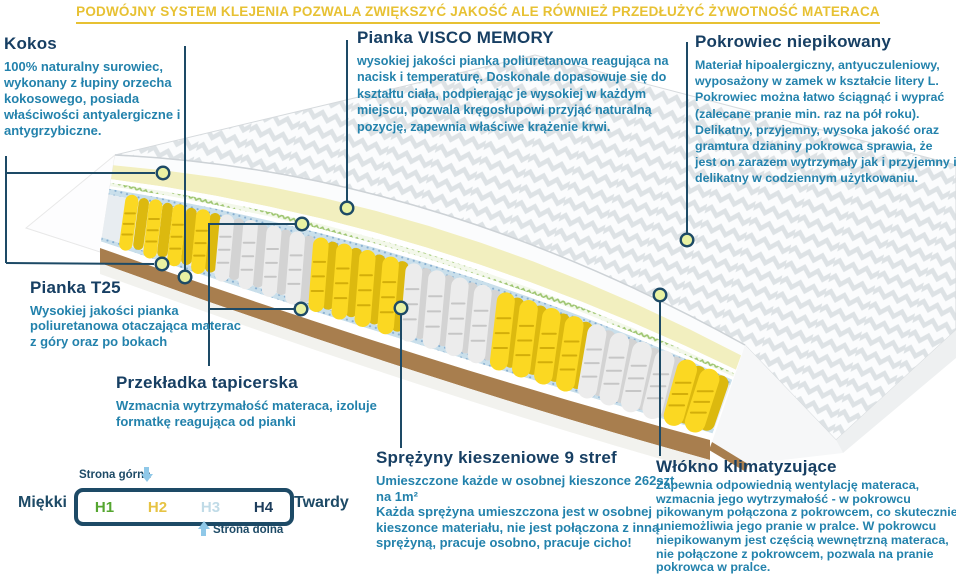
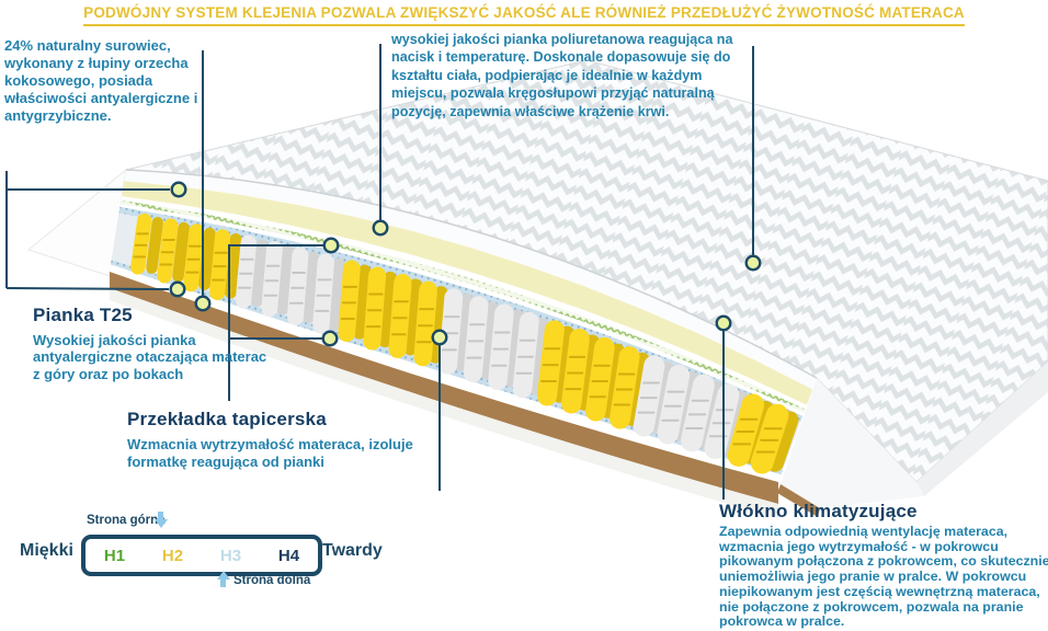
  PODWÓJNY SYSTEM KLEJENIA POZWALA ZWIĘKSZYĆ JAKOŚĆ ALE RÓWNIEŻ PRZEDŁUŻYĆ ŻYWOTNOŚĆ MATERACA
- Kokos
- 100% naturalny surowiec, wykonany z łupiny orzecha kokosowego, posiada właściwości antyalergiczne i antygrzybiczne.
+ 24% naturalny surowiec, wykonany z łupiny orzecha kokosowego, posiada właściwości antyalergiczne i antygrzybiczne.
- Pianka VISCO MEMORY
- wysokiej jakości pianka poliuretanowa reagująca na nacisk i temperaturę. Doskonale dopasowuje się do kształtu ciała, podpierając je wysokiej w każdym miejscu, pozwala kręgosłupowi przyjąć naturalną pozycję, zapewnia właściwe krążenie krwi.
+ wysokiej jakości pianka poliuretanowa reagująca na nacisk i temperaturę. Doskonale dopasowuje się do kształtu ciała, podpierając je idealnie w każdym miejscu, pozwala kręgosłupowi przyjąć naturalną pozycję, zapewnia właściwe krążenie krwi.
- Pokrowiec niepikowany
- Materiał hipoalergiczny, antyuczuleniowy, wyposażony w zamek w kształcie litery L. Pokrowiec można łatwo ściągnąć i wyprać (zalecane pranie min. raz na pół roku). Delikatny, przyjemny, wysoka jakość oraz gramtura dzianiny pokrowca sprawia, że jest on zarazem wytrzymały jak i przyjemny i delikatny w codziennym użytkowaniu.
  Pianka T25
- Wysokiej jakości pianka poliuretanowa otaczająca materac z góry oraz po bokach
+ Wysokiej jakości pianka antyalergiczne otaczająca materac z góry oraz po bokach
  Przekładka tapicerska
  Wzmacnia wytrzymałość materaca, izoluje formatkę reagująca od pianki
- Sprężyny kieszeniowe 9 stref
- Umieszczone każde w osobnej kieszonce 262szt. na 1m²
- Każda sprężyna umieszczona jest w osobnej kieszonce materiału, nie jest połączona z inną sprężyną, pracuje osobno, pracuje cicho!
  Włókno klimatyzujące
  Zapewnia odpowiednią wentylację materaca, wzmacnia jego wytrzymałość - w pokrowcu pikowanym połączona z pokrowcem, co skutecznie uniemożliwia jego pranie w pralce. W pokrowcu niepikowanym jest częścią wewnętrzną materaca, nie połączone z pokrowcem, pozwala na pranie pokrowca w pralce.
  Strona górna
  Miękki
  H1
  H2
  H3
  H4
  Twardy
  Strona dolna
